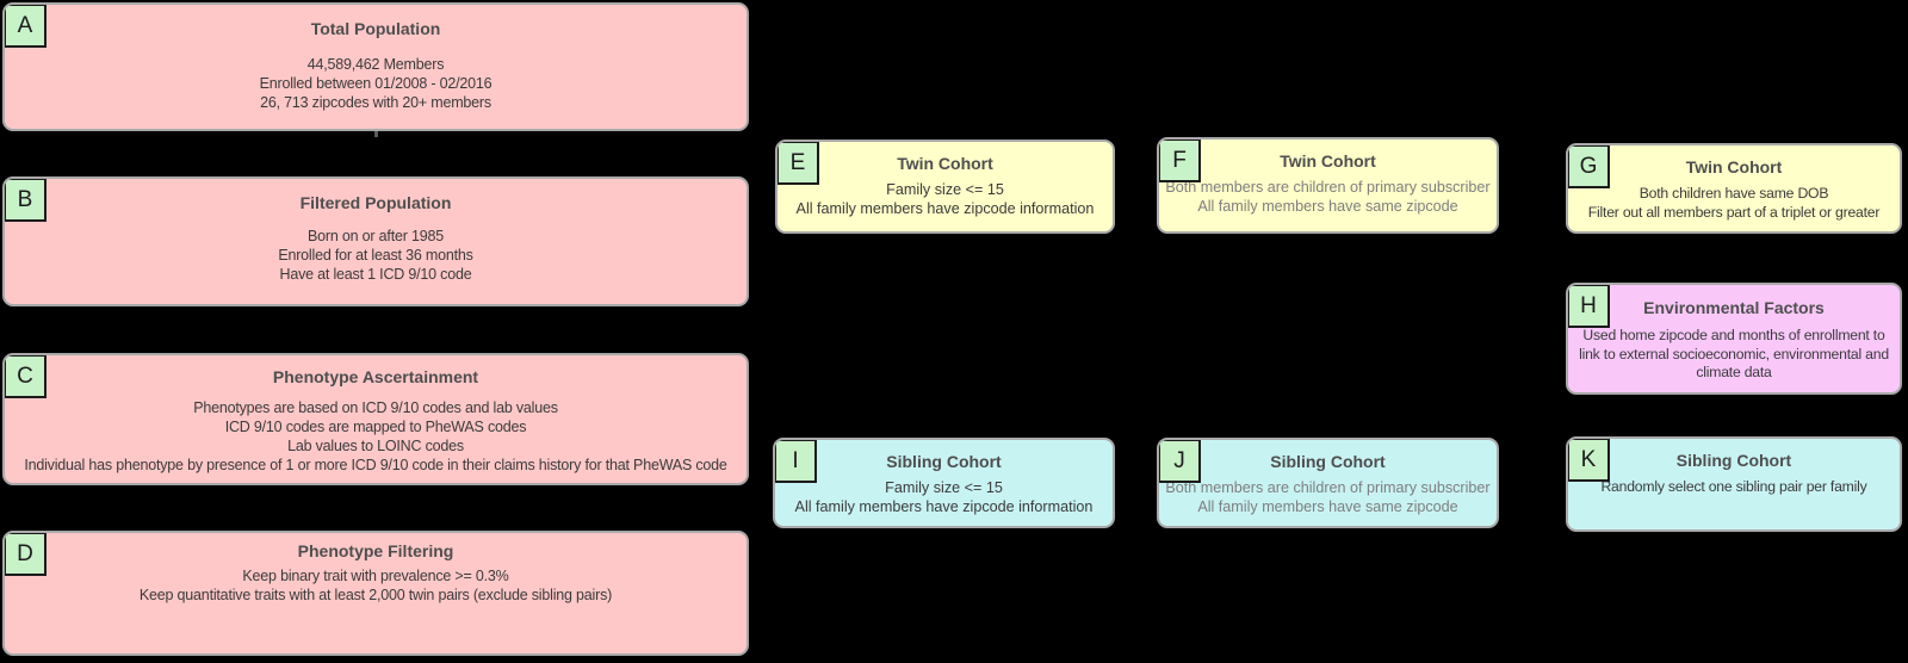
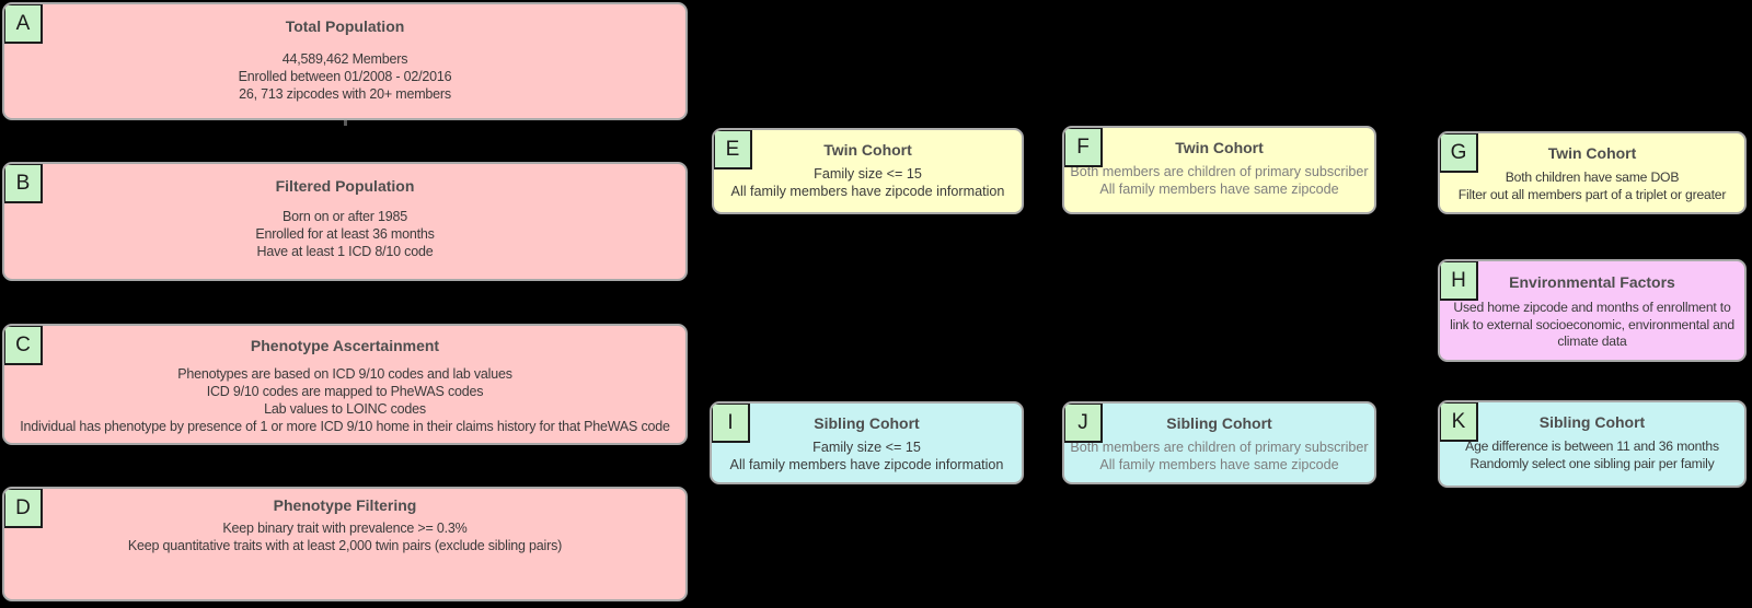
  A
  Total Population
  44,589,462 Members
  Enrolled between 01/2008 - 02/2016
  26, 713 zipcodes with 20+ members
  B
  Filtered Population
  Born on or after 1985
  Enrolled for at least 36 months
- Have at least 1 ICD 9/10 code
+ Have at least 1 ICD 8/10 code
  C
  Phenotype Ascertainment
  Phenotypes are based on ICD 9/10 codes and lab values
  ICD 9/10 codes are mapped to PheWAS codes
  Lab values to LOINC codes
- Individual has phenotype by presence of 1 or more ICD 9/10 code in their claims history for that PheWAS code
+ Individual has phenotype by presence of 1 or more ICD 9/10 home in their claims history for that PheWAS code
  D
  Phenotype Filtering
  Keep binary trait with prevalence >= 0.3%
  Keep quantitative traits with at least 2,000 twin pairs (exclude sibling pairs)
  E
  Twin Cohort
  Family size <= 15
  All family members have zipcode information
  F
  Twin Cohort
  Both members are children of primary subscriber
  All family members have same zipcode
  G
  Twin Cohort
  Both children have same DOB
  Filter out all members part of a triplet or greater
  H
  Environmental Factors
  Used home zipcode and months of enrollment to
  link to external socioeconomic, environmental and
  climate data
  I
  Sibling Cohort
  Family size <= 15
  All family members have zipcode information
  J
  Sibling Cohort
  Both members are children of primary subscriber
  All family members have same zipcode
  K
  Sibling Cohort
+ Age difference is between 11 and 36 months
  Randomly select one sibling pair per family
